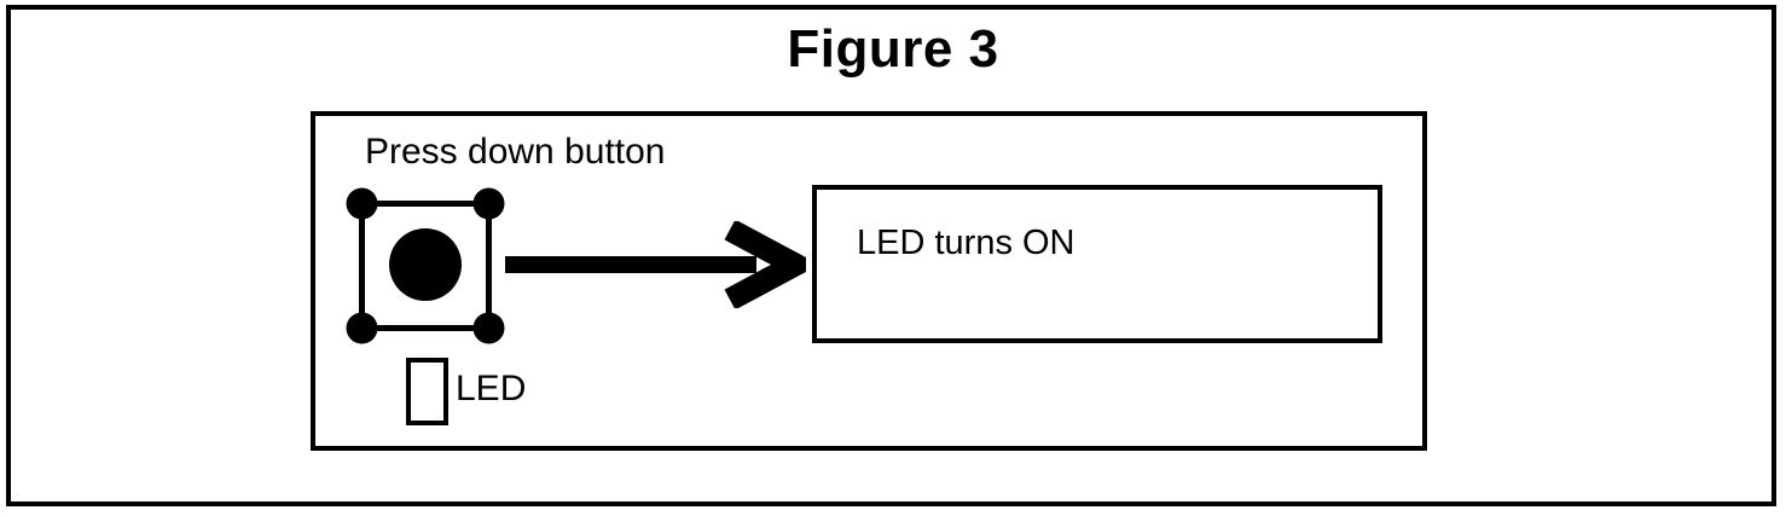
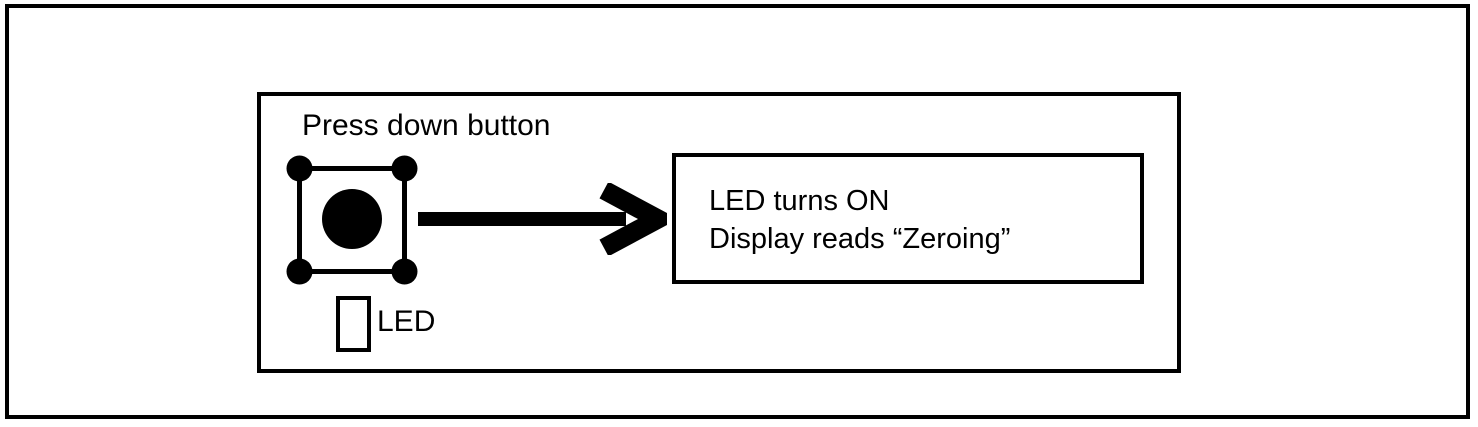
- Figure 3
  Press down button
  LED turns ON
+ Display reads “Zeroing”
  LED
